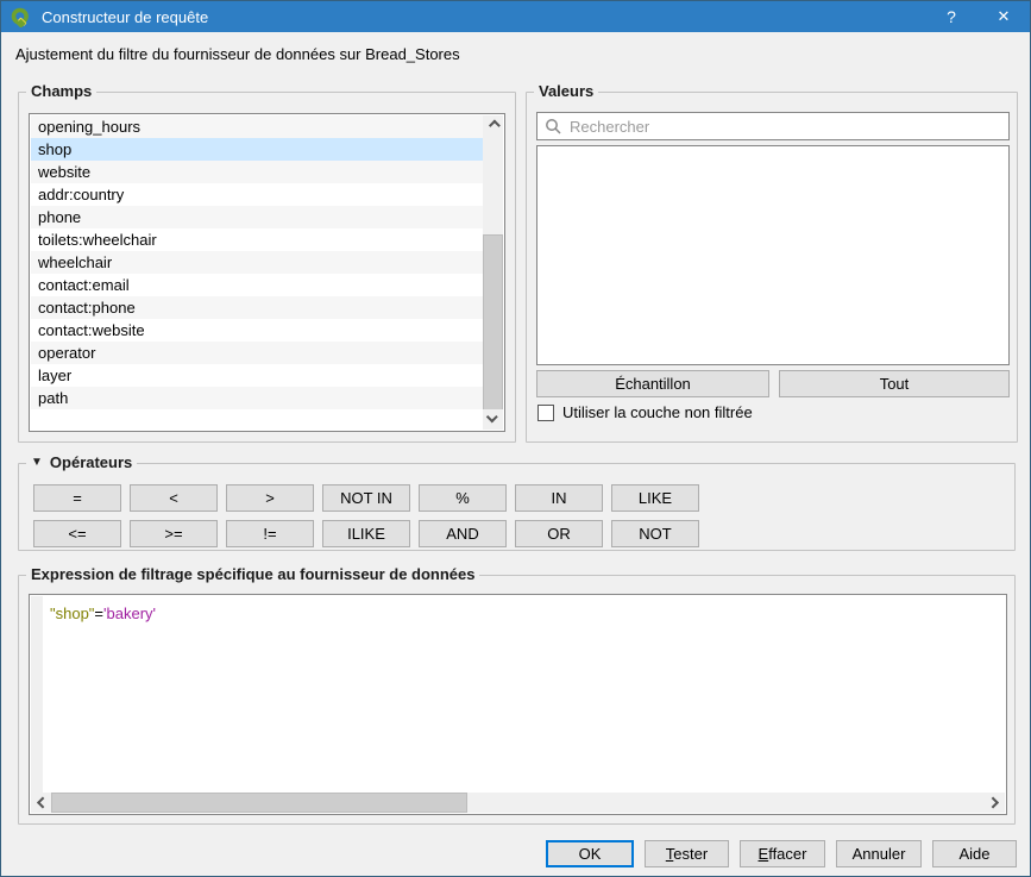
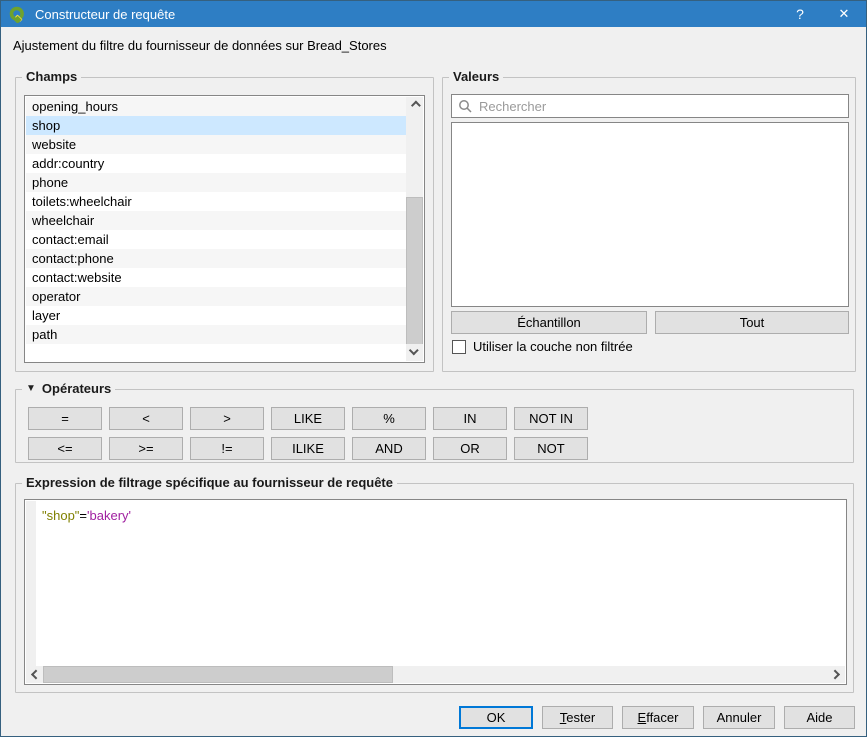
  Constructeur de requête
  ?
  ✕
  Ajustement du filtre du fournisseur de données sur Bread_Stores
  Champs
  opening_hours
  shop
  website
  addr:country
  phone
  toilets:wheelchair
  wheelchair
  contact:email
  contact:phone
  contact:website
  operator
  layer
  path
  Valeurs
  Rechercher
  Échantillon
  Tout
  Utiliser la couche non filtrée
  ▼
  Opérateurs
  =
  <
  >
- NOT IN
+ LIKE
  %
  IN
- LIKE
+ NOT IN
  <=
  >=
  !=
  ILIKE
  AND
  OR
  NOT
- Expression de filtrage spécifique au fournisseur de données
+ Expression de filtrage spécifique au fournisseur de requête
  "shop"='bakery'
  OK
  Tester
  Effacer
  Annuler
  Aide
